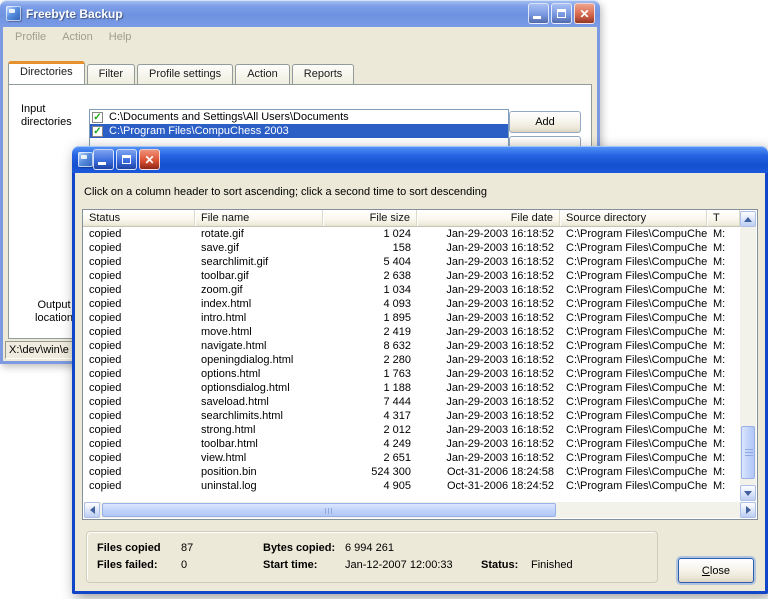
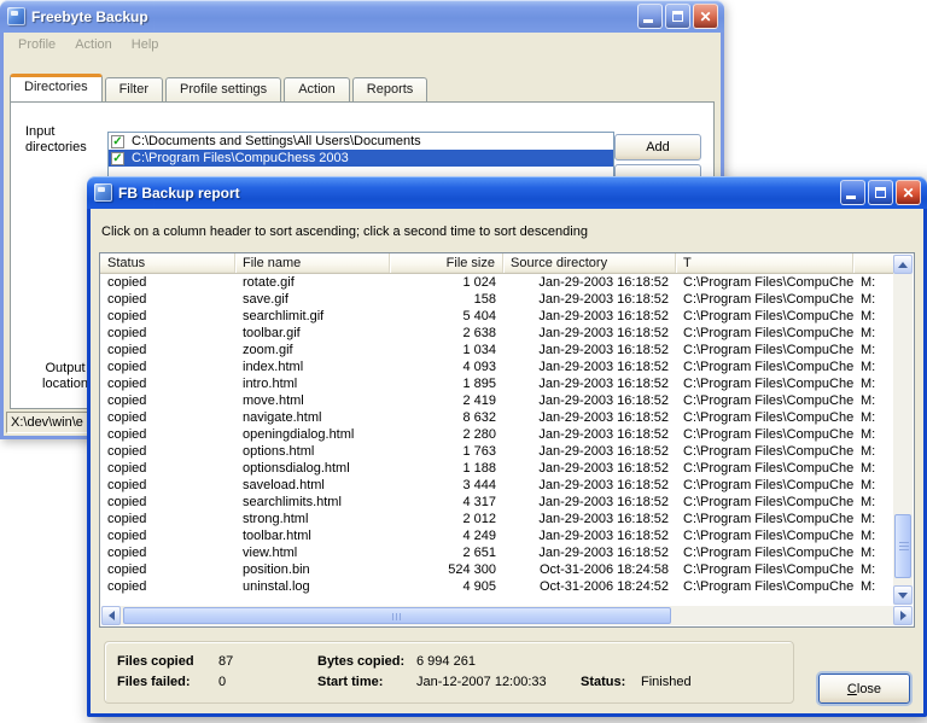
  Freebyte Backup
  ✕
  Profile
  Action
  Help
  Directories
  Filter
  Profile settings
  Action
  Reports
  Input directories
  ✓
  C:\Documents and Settings\All Users\Documents
  ✓
  C:\Program Files\CompuChess 2003
  Add
  Output location
  X:\dev\win\e
+ FB Backup report
  ✕
  Click on a column header to sort ascending; click a second time to sort descending
  Status
  File name
  File size
- File date
  Source directory
  T
  copied
  rotate.gif
  1 024
  Jan-29-2003 16:18:52
  C:\Program Files\CompuChe
  M:
  copied
  save.gif
  158
  Jan-29-2003 16:18:52
  C:\Program Files\CompuChe
  M:
  copied
  searchlimit.gif
  5 404
  Jan-29-2003 16:18:52
  C:\Program Files\CompuChe
  M:
  copied
  toolbar.gif
  2 638
  Jan-29-2003 16:18:52
  C:\Program Files\CompuChe
  M:
  copied
  zoom.gif
  1 034
  Jan-29-2003 16:18:52
  C:\Program Files\CompuChe
  M:
  copied
  index.html
  4 093
  Jan-29-2003 16:18:52
  C:\Program Files\CompuChe
  M:
  copied
  intro.html
  1 895
  Jan-29-2003 16:18:52
  C:\Program Files\CompuChe
  M:
  copied
  move.html
  2 419
  Jan-29-2003 16:18:52
  C:\Program Files\CompuChe
  M:
  copied
  navigate.html
  8 632
  Jan-29-2003 16:18:52
  C:\Program Files\CompuChe
  M:
  copied
  openingdialog.html
  2 280
  Jan-29-2003 16:18:52
  C:\Program Files\CompuChe
  M:
  copied
  options.html
  1 763
  Jan-29-2003 16:18:52
  C:\Program Files\CompuChe
  M:
  copied
  optionsdialog.html
  1 188
  Jan-29-2003 16:18:52
  C:\Program Files\CompuChe
  M:
  copied
  saveload.html
- 7 444
+ 3 444
  Jan-29-2003 16:18:52
  C:\Program Files\CompuChe
  M:
  copied
  searchlimits.html
  4 317
  Jan-29-2003 16:18:52
  C:\Program Files\CompuChe
  M:
  copied
  strong.html
  2 012
  Jan-29-2003 16:18:52
  C:\Program Files\CompuChe
  M:
  copied
  toolbar.html
  4 249
  Jan-29-2003 16:18:52
  C:\Program Files\CompuChe
  M:
  copied
  view.html
  2 651
  Jan-29-2003 16:18:52
  C:\Program Files\CompuChe
  M:
  copied
  position.bin
  524 300
  Oct-31-2006 18:24:58
  C:\Program Files\CompuChe
  M:
  copied
  uninstal.log
  4 905
  Oct-31-2006 18:24:52
  C:\Program Files\CompuChe
  M:
  Files copied
  87
  Bytes copied:
  6 994 261
  Files failed:
  0
  Start time:
  Jan-12-2007 12:00:33
  Status:
  Finished
  Close
